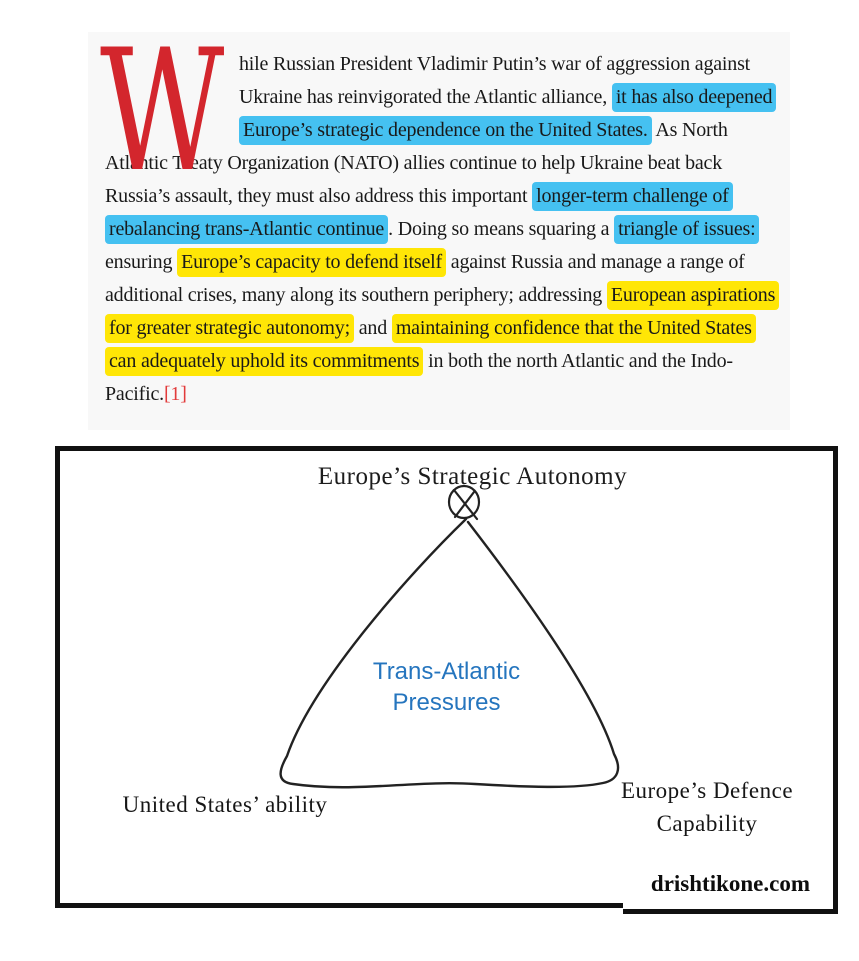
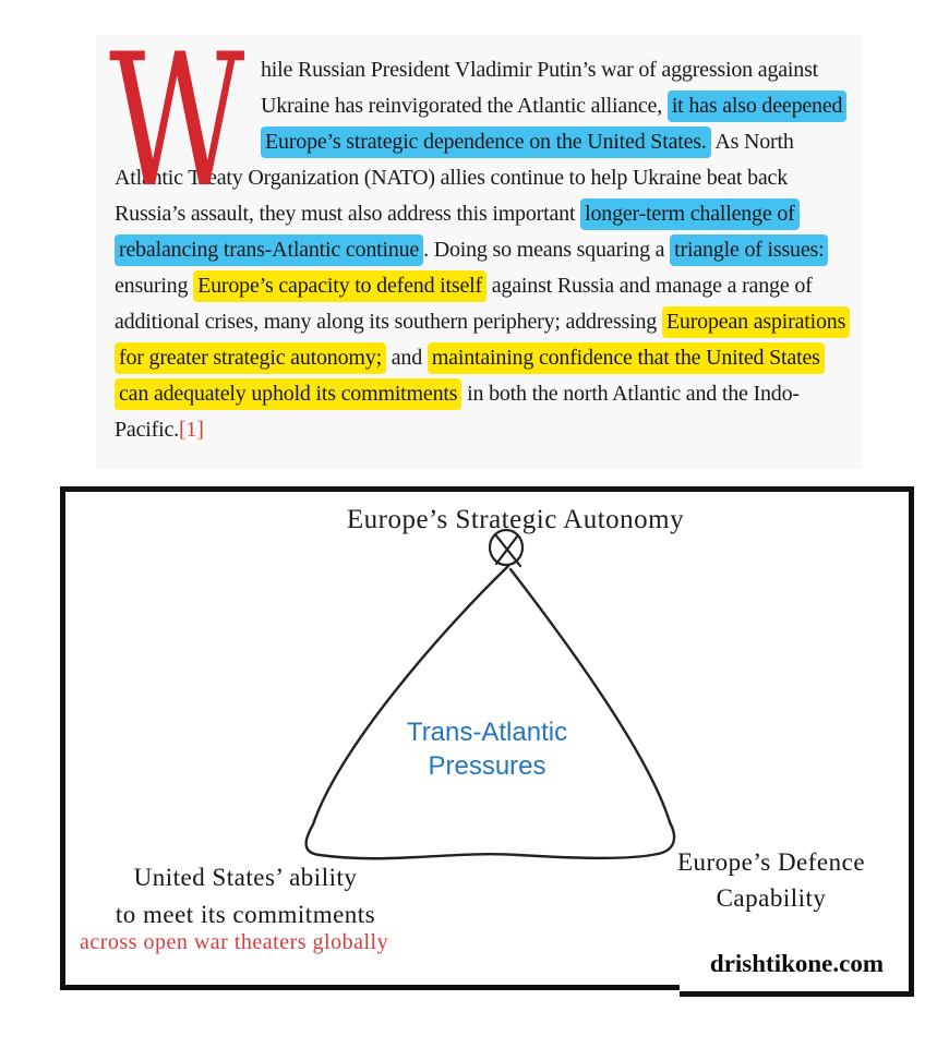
  W
  hile Russian President Vladimir Putin’s war of aggression against Ukraine has reinvigorated the Atlantic alliance, it has also deepened Europe’s strategic dependence on the United States. As North Atlantic Treaty Organization (NATO) allies continue to help Ukraine beat back Russia’s assault, they must also address this important longer-term challenge of rebalancing trans-Atlantic continue . Doing so means squaring a triangle of issues: ensuring Europe’s capacity to defend itself against Russia and manage a range of additional crises, many along its southern periphery; addressing European aspirations for greater strategic autonomy; and maintaining confidence that the United States can adequately uphold its commitments in both the north Atlantic and the Indo-Pacific.[1]
  Europe’s Strategic Autonomy
  Trans-Atlantic
  Pressures
  United States’ ability
+ to meet its commitments
+ across open war theaters globally
  Europe’s Defence
  Capability
  drishtikone.com
